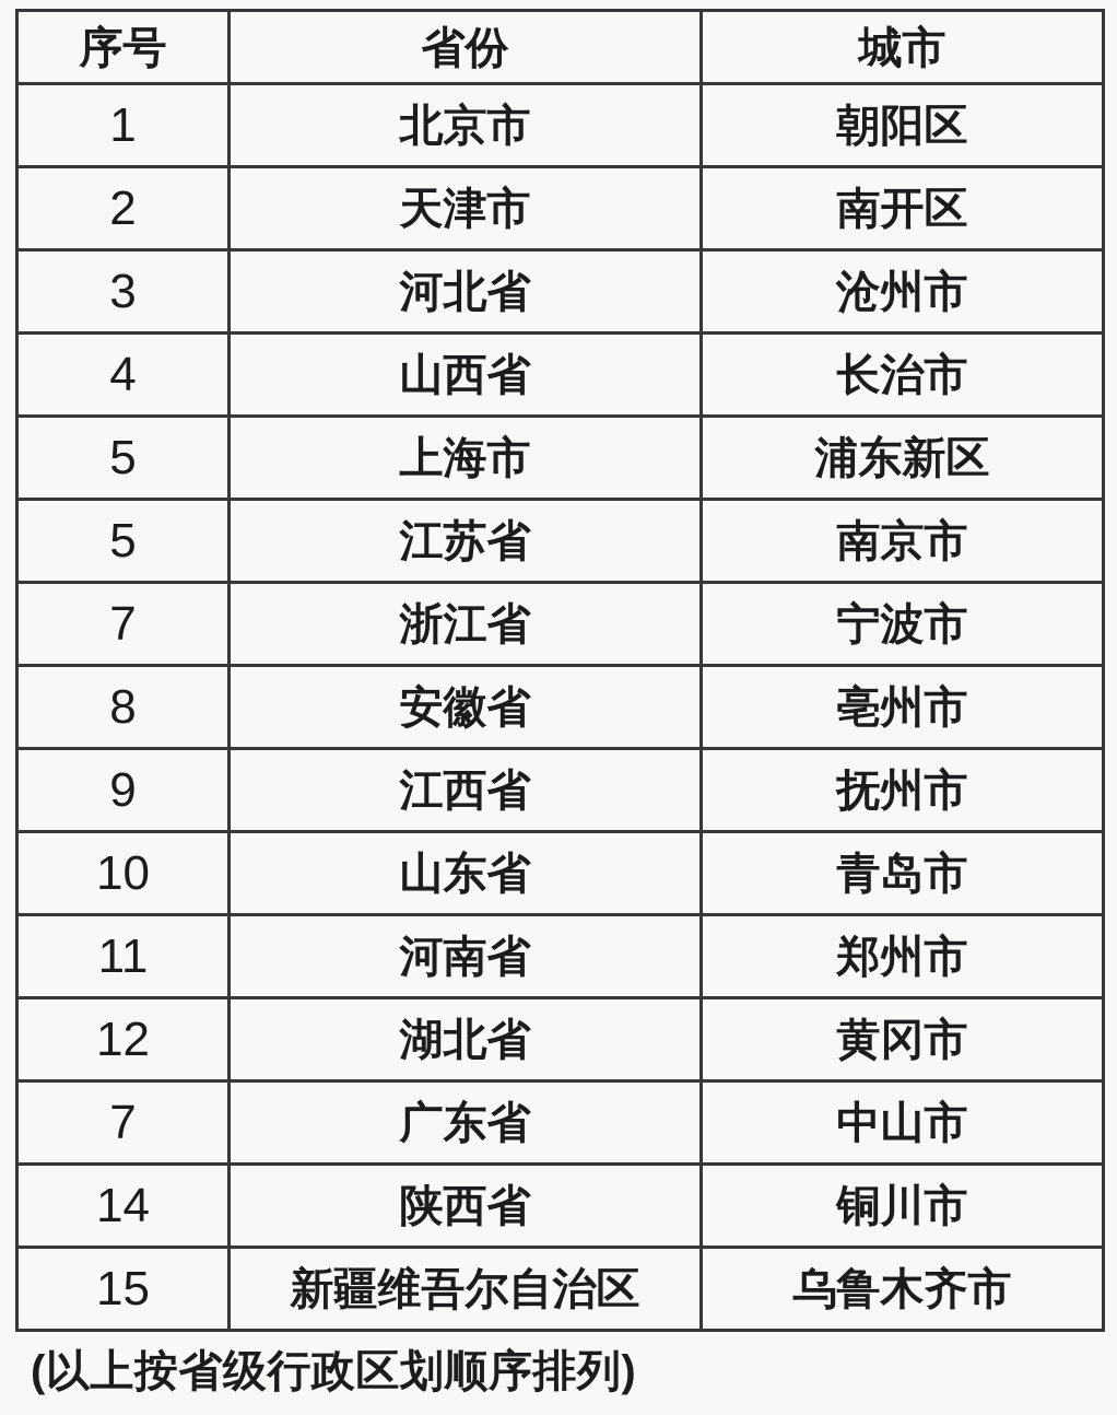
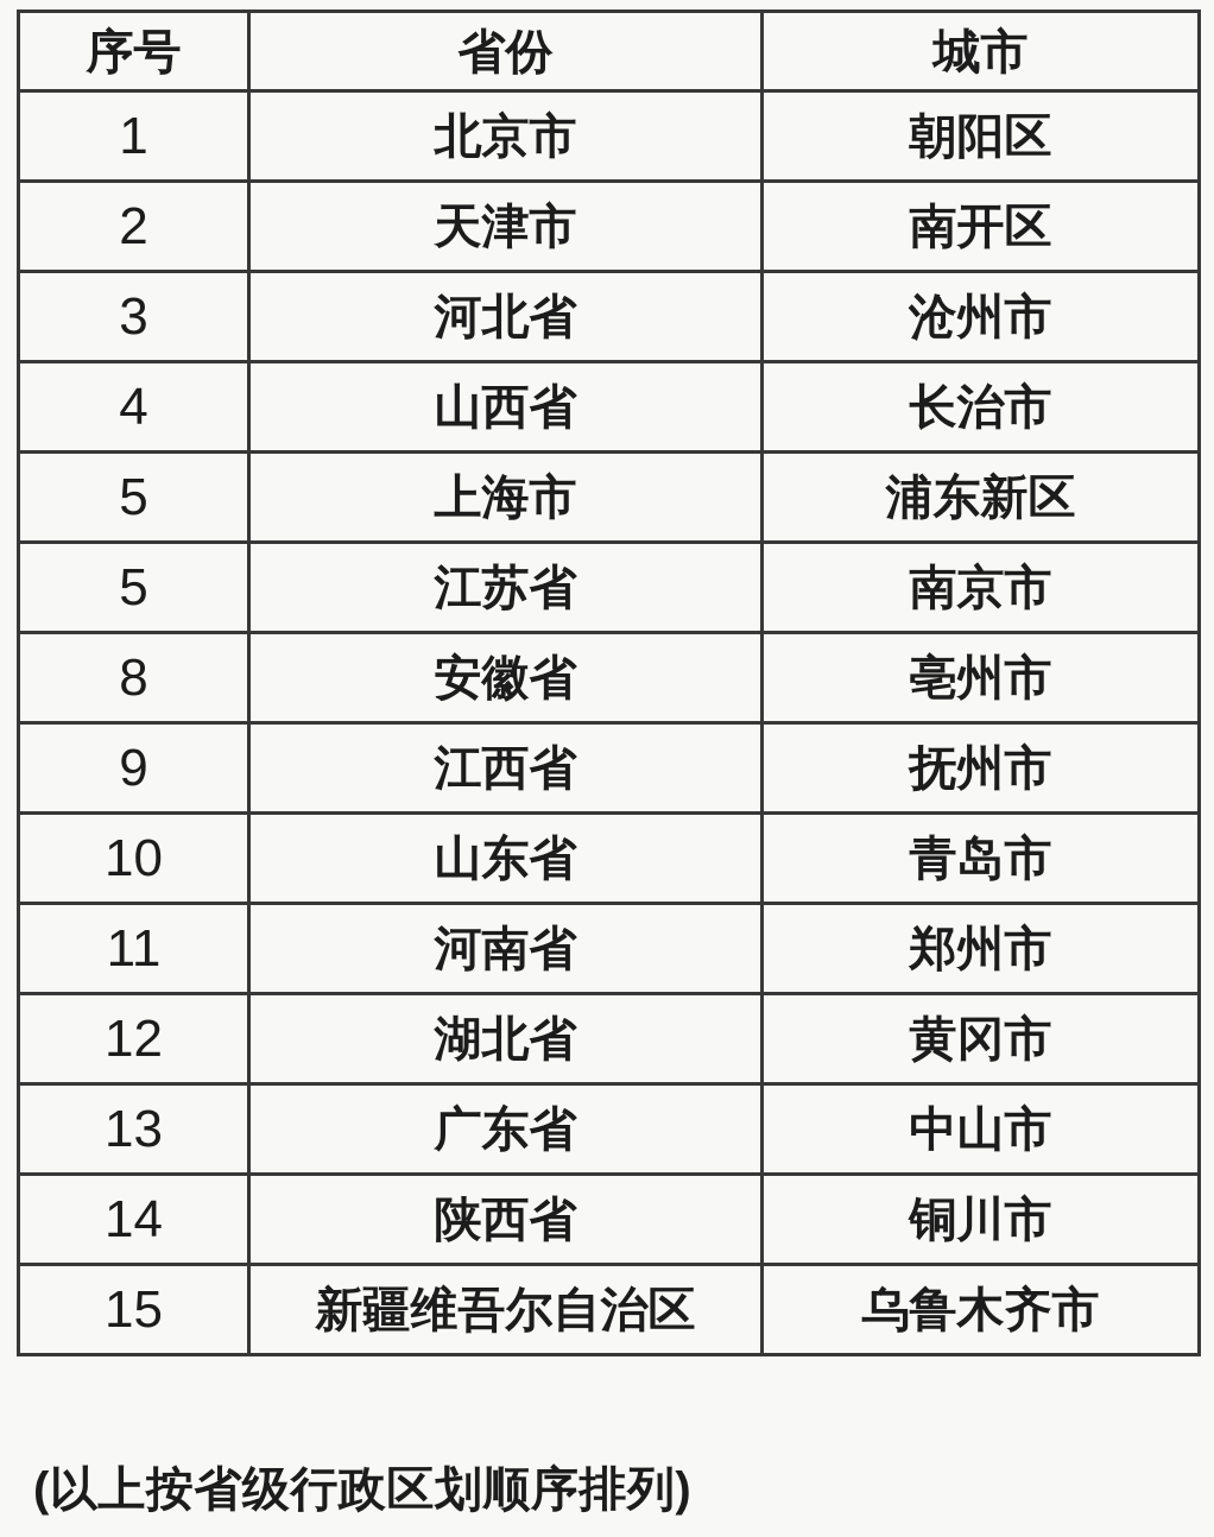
  序号	省份	城市
  1	北京市	朝阳区
  2	天津市	南开区
  3	河北省	沧州市
  4	山西省	长治市
  5	上海市	浦东新区
  5	江苏省	南京市
- 7	浙江省	宁波市
  8	安徽省	亳州市
  9	江西省	抚州市
  10	山东省	青岛市
  11	河南省	郑州市
  12	湖北省	黄冈市
- 7	广东省	中山市
+ 13	广东省	中山市
  14	陕西省	铜川市
  15	新疆维吾尔自治区	乌鲁木齐市
  (以上按省级行政区划顺序排列)
